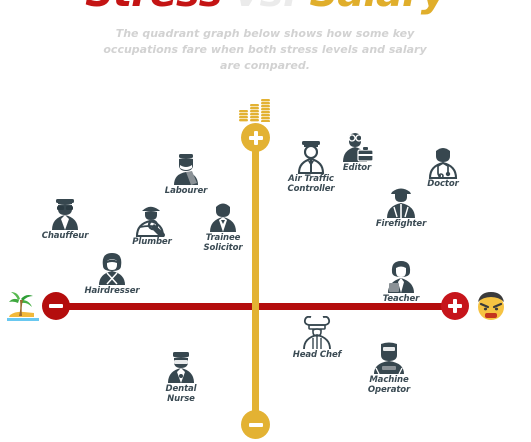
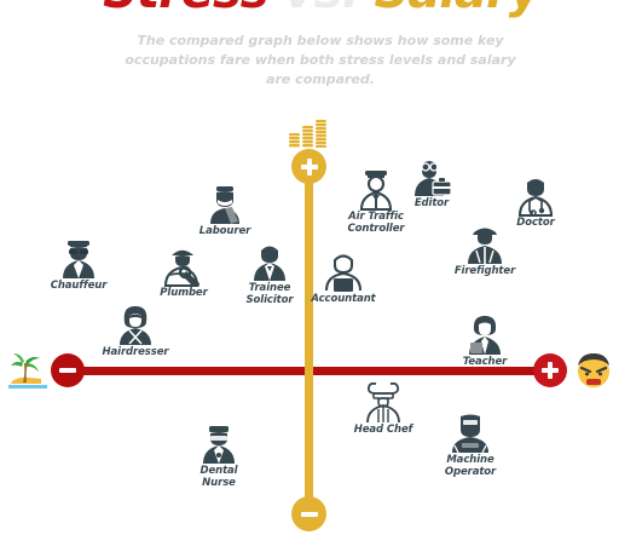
- The quadrant graph below shows how some key occupations fare when both stress levels and salary are compared.
+ The compared graph below shows how some key occupations fare when both stress levels and salary are compared.
  Labourer
  Air Traffic
  Controller
  Editor
  Doctor
  Firefighter
  Chauffeur
  Plumber
  Trainee
  Solicitor
+ Accountant
  Hairdresser
  Teacher
  Dental
  Nurse
  Head Chef
  Machine
  Operator
